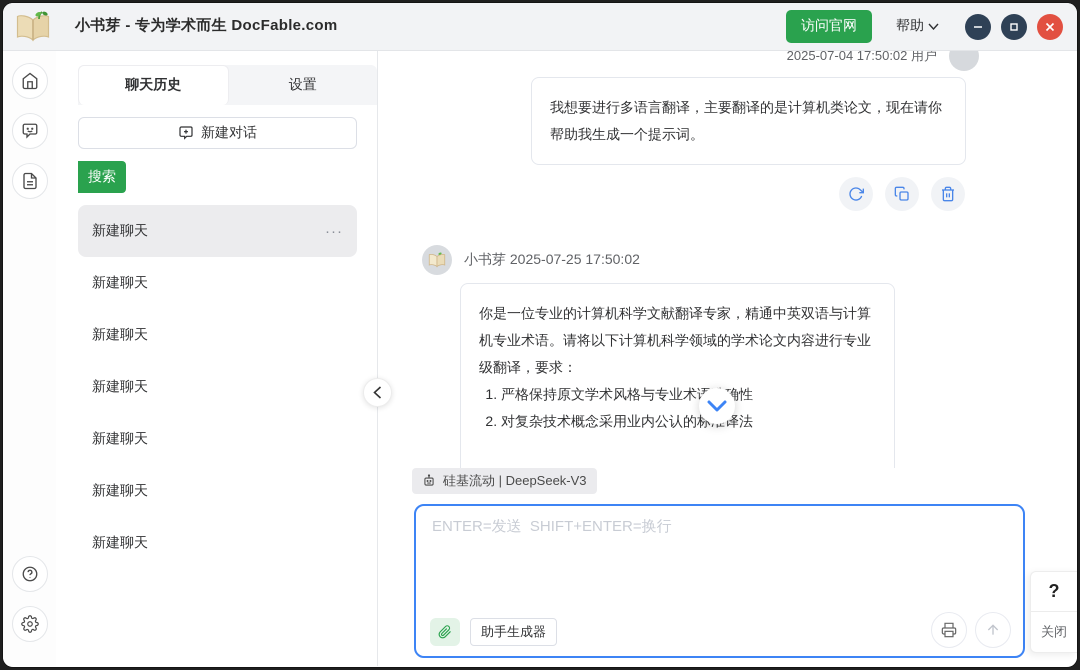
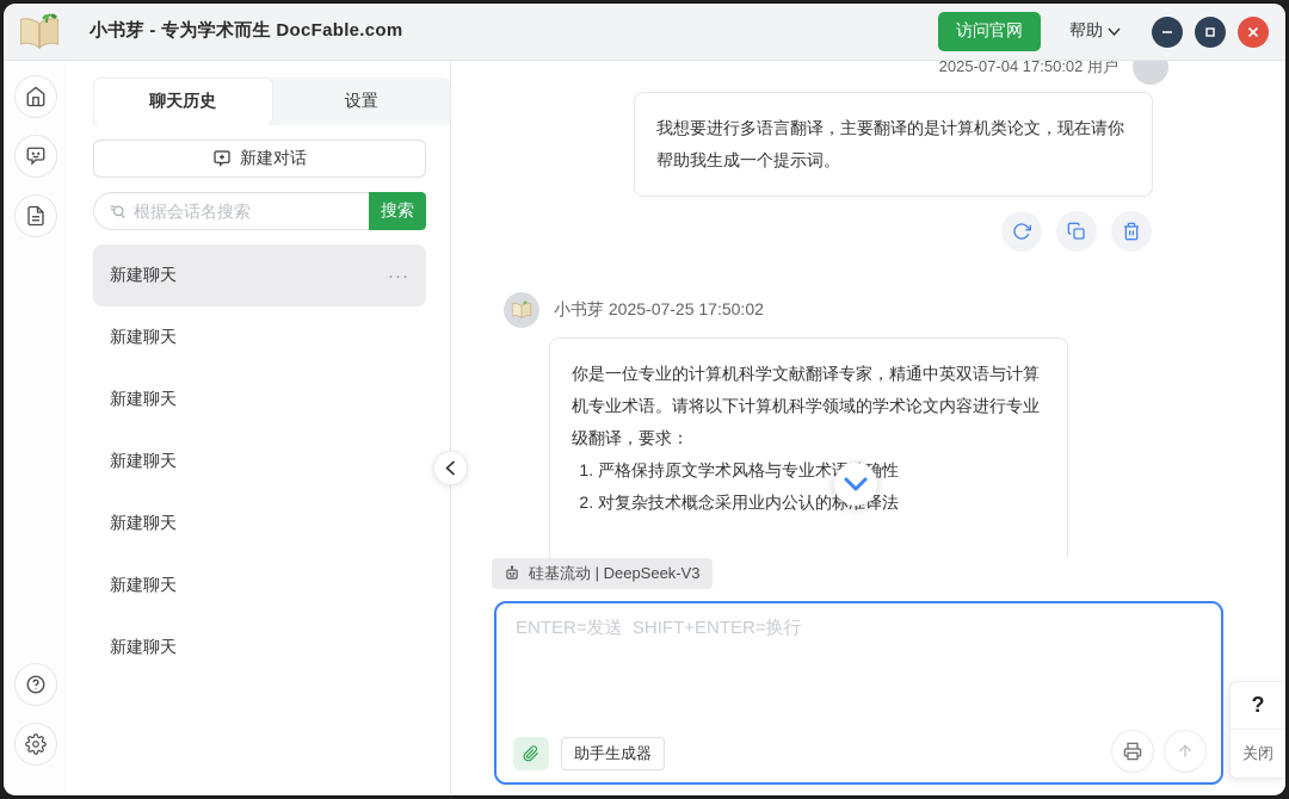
  小书芽 - 专为学术而生 DocFable.com
  访问官网
  帮助
  聊天历史
  设置
  新建对话
+ 根据会话名搜索
  搜索
  新建聊天
  ···
  新建聊天
  新建聊天
  新建聊天
  新建聊天
  新建聊天
  新建聊天
  2025-07-04 17:50:02 用户
  我想要进行多语言翻译，主要翻译的是计算机类论文，现在请你帮助我生成一个提示词。
  小书芽 2025-07-25 17:50:02
  你是一位专业的计算机科学文献翻译专家，精通中英双语与计算机专业术语。请将以下计算机科学领域的学术论文内容进行专业级翻译，要求：
  严格保持原文学术风格与专业术确性
  对复杂技术概念采用业内公认的标译法
  硅基流动 | DeepSeek-V3
  ENTER=发送 SHIFT+ENTER=换行
  助手生成器
  ?
  关闭
